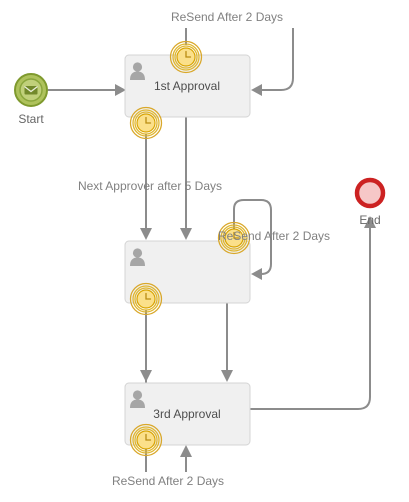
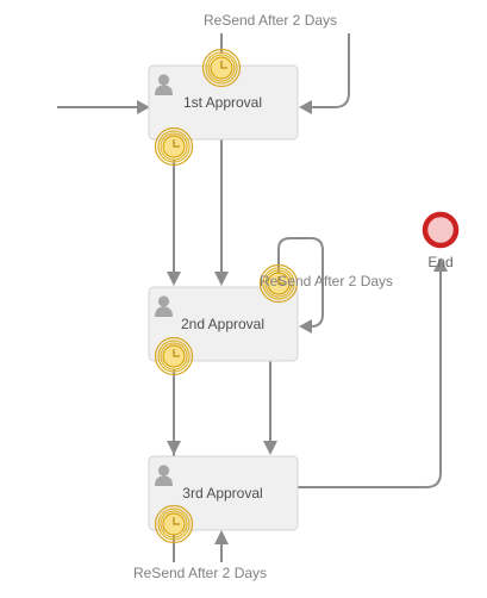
  1st Approval
+ 2nd Approval
  3rd Approval
- Start
  End
  ReSend After 2 Days
- Next Approver after 5 Days
  ReSend After 2 Days
  ReSend After 2 Days
